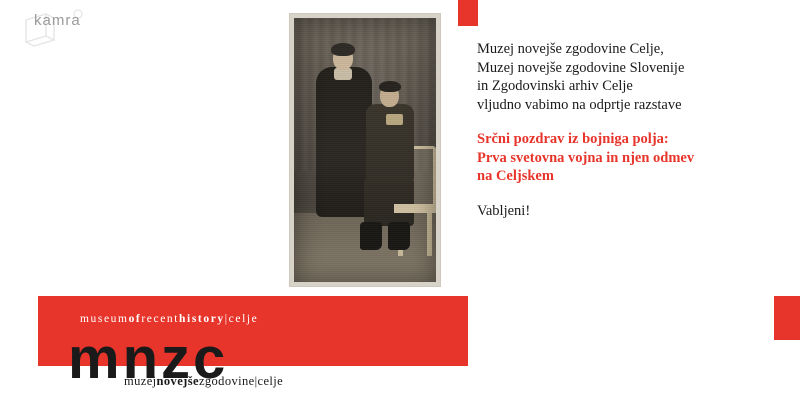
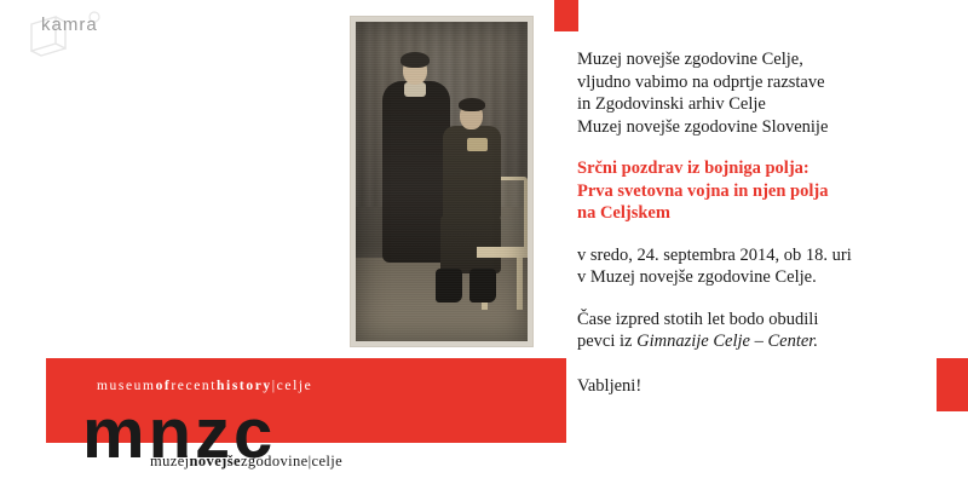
  kamra
  Muzej novejše zgodovine Celje,
- Muzej novejše zgodovine Slovenije
+ vljudno vabimo na odprtje razstave
  in Zgodovinski arhiv Celje
- vljudno vabimo na odprtje razstave
+ Muzej novejše zgodovine Slovenije
  Srčni pozdrav iz bojniga polja:
- Prva svetovna vojna in njen odmev
+ Prva svetovna vojna in njen polja
  na Celjskem
+ v sredo, 24. septembra 2014, ob 18. uri
+ v Muzej novejše zgodovine Celje.
+ Čase izpred stotih let bodo obudili
+ pevci iz Gimnazije Celje – Center.
  Vabljeni!
  museumofrecenthistory|celje
  mnzc
  muzejnovejšezgodovine|celje
